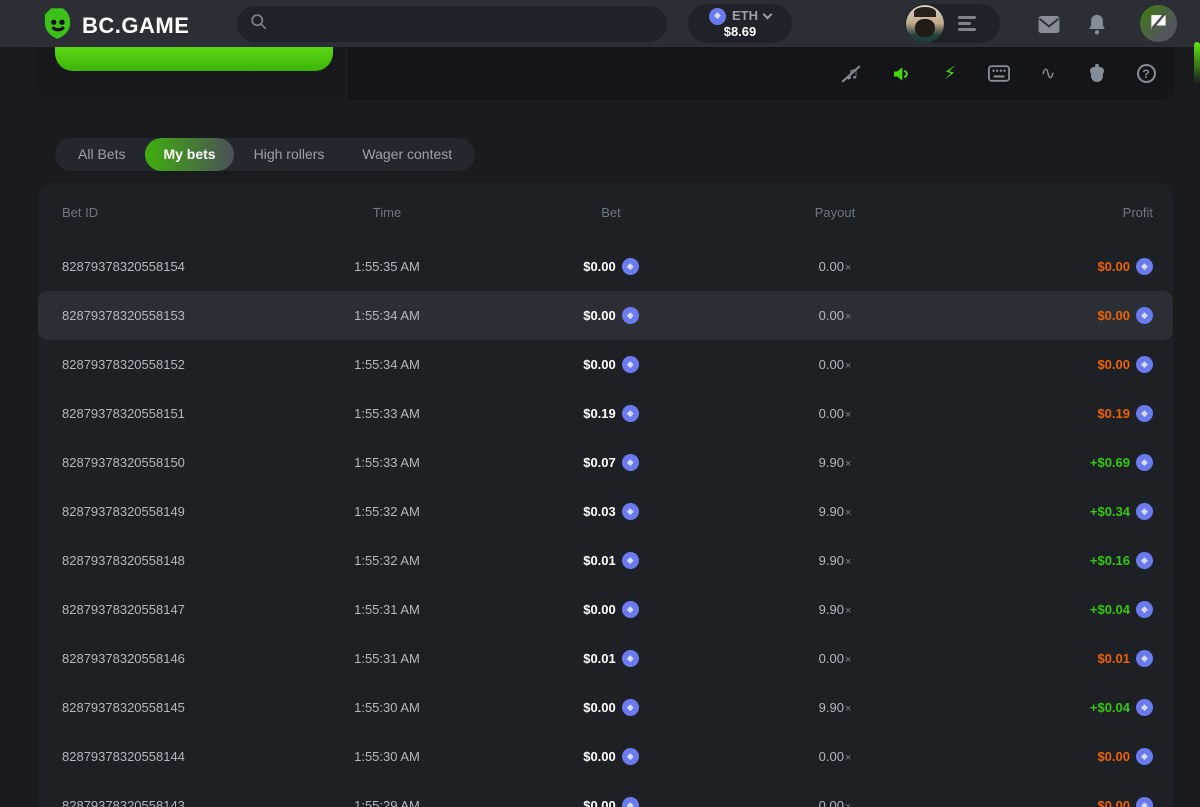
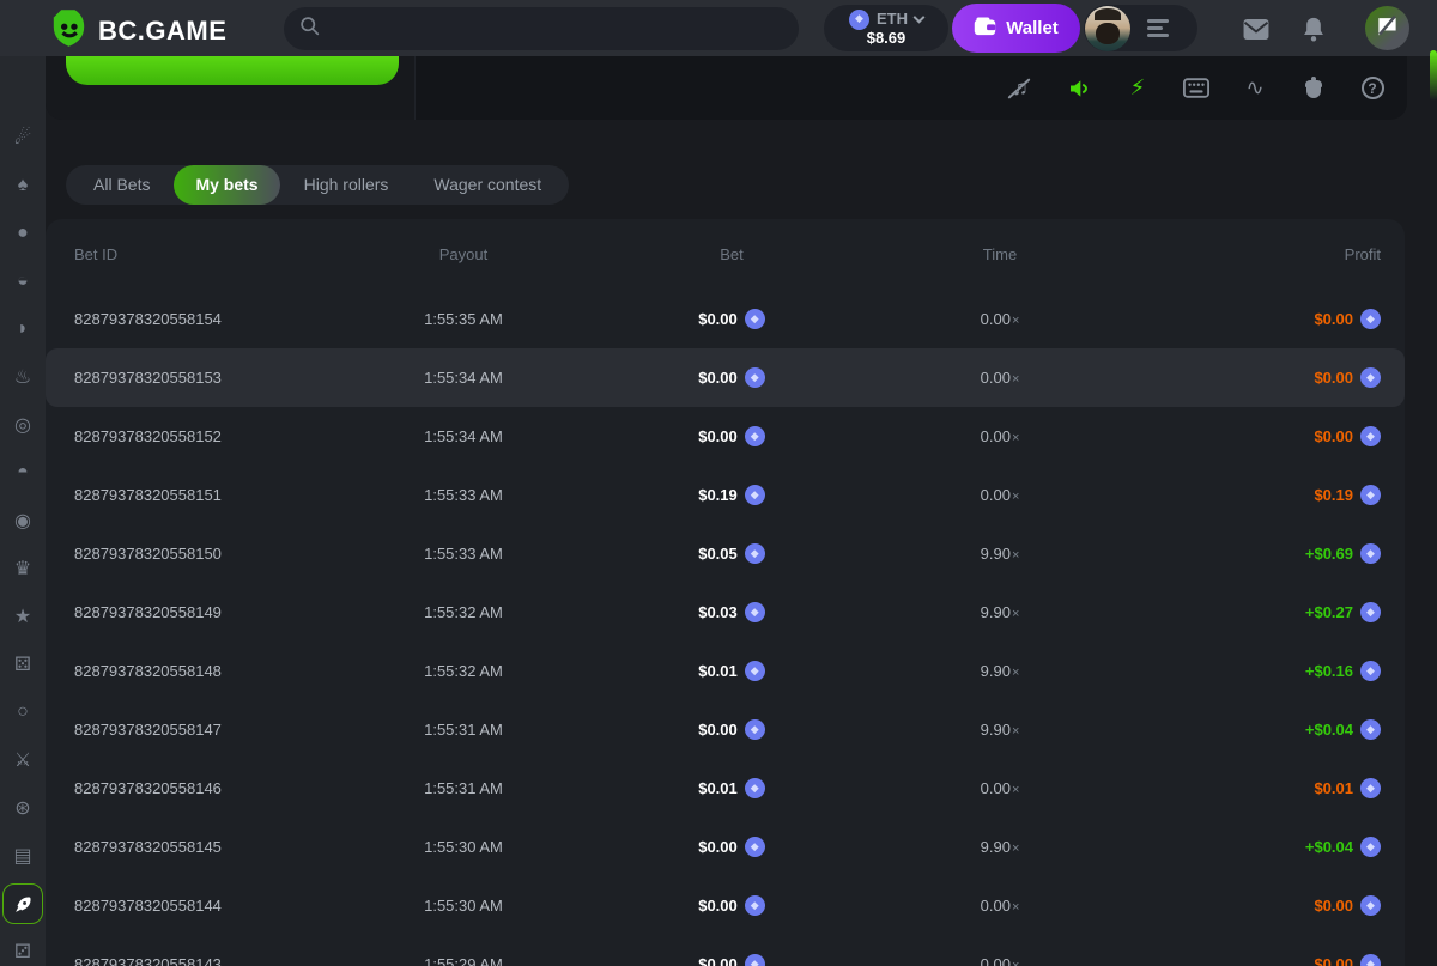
  BC.GAME
  ◆
  ETH
  $8.69
+ Wallet
+ ☄
+ ♠
+ ●
+ ◒
+ ◗
+ ♨
+ ◎
+ ◓
+ ◉
+ ♛
+ ★
+ ⚄
+ ○
+ ⚔
+ ⊛
+ ▤
+ ⚂
  ♫
  ⚡
  ∿
  ?
  All Bets
  My bets
  High rollers
  Wager contest
  Bet ID
- Time
+ Payout
  Bet
- Payout
+ Time
  Profit
  82879378320558154
  1:55:35 AM
  $0.00
  ◆
  0.00×
  $0.00
  ◆
  82879378320558153
  1:55:34 AM
  $0.00
  ◆
  0.00×
  $0.00
  ◆
  82879378320558152
  1:55:34 AM
  $0.00
  ◆
  0.00×
  $0.00
  ◆
  82879378320558151
  1:55:33 AM
  $0.19
  ◆
  0.00×
  $0.19
  ◆
  82879378320558150
  1:55:33 AM
- $0.07
+ $0.05
  ◆
  9.90×
  +$0.69
  ◆
  82879378320558149
  1:55:32 AM
  $0.03
  ◆
  9.90×
- +$0.34
+ +$0.27
  ◆
  82879378320558148
  1:55:32 AM
  $0.01
  ◆
  9.90×
  +$0.16
  ◆
  82879378320558147
  1:55:31 AM
  $0.00
  ◆
  9.90×
  +$0.04
  ◆
  82879378320558146
  1:55:31 AM
  $0.01
  ◆
  0.00×
  $0.01
  ◆
  82879378320558145
  1:55:30 AM
  $0.00
  ◆
  9.90×
  +$0.04
  ◆
  82879378320558144
  1:55:30 AM
  $0.00
  ◆
  0.00×
  $0.00
  ◆
  82879378320558143
  1:55:29 AM
  $0.00
  ◆
  0.00
  $0.00
  ◆
